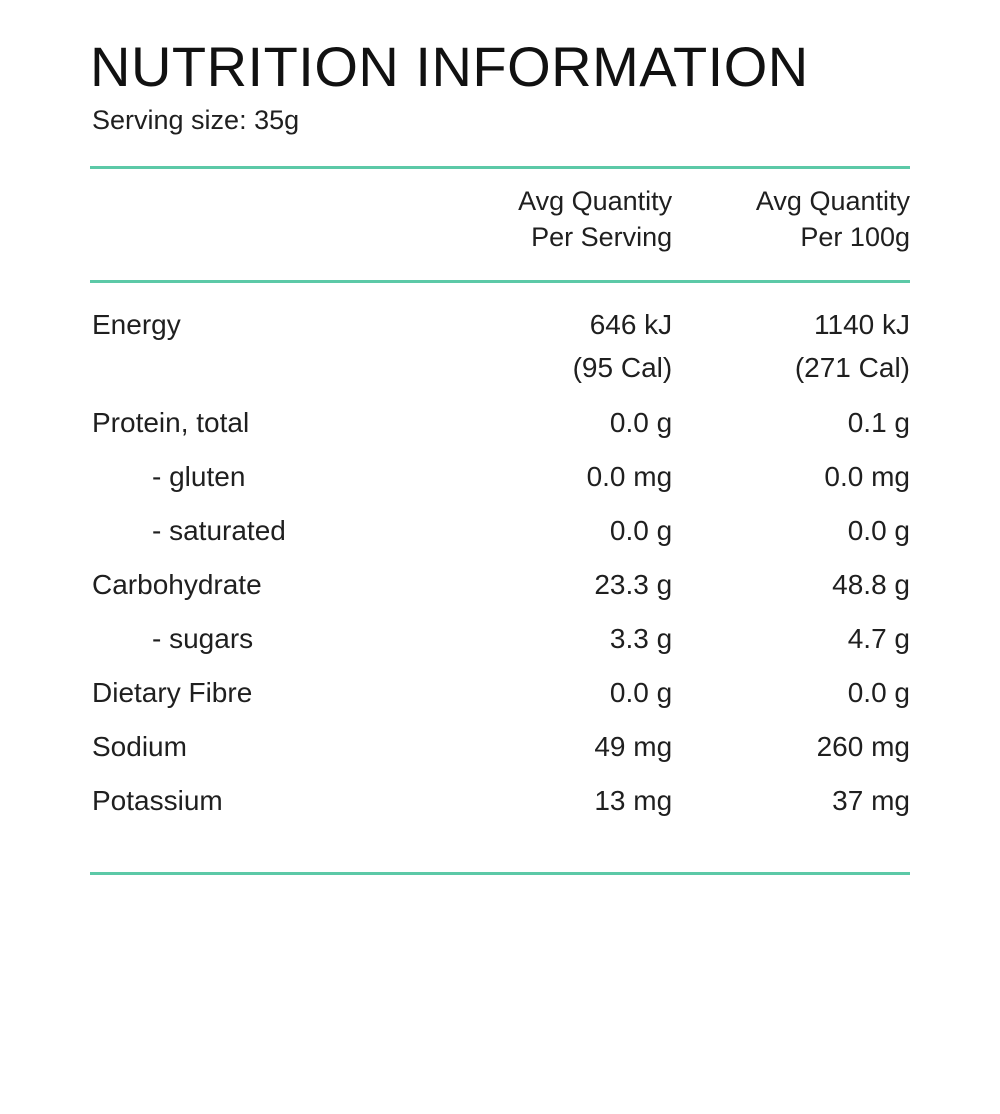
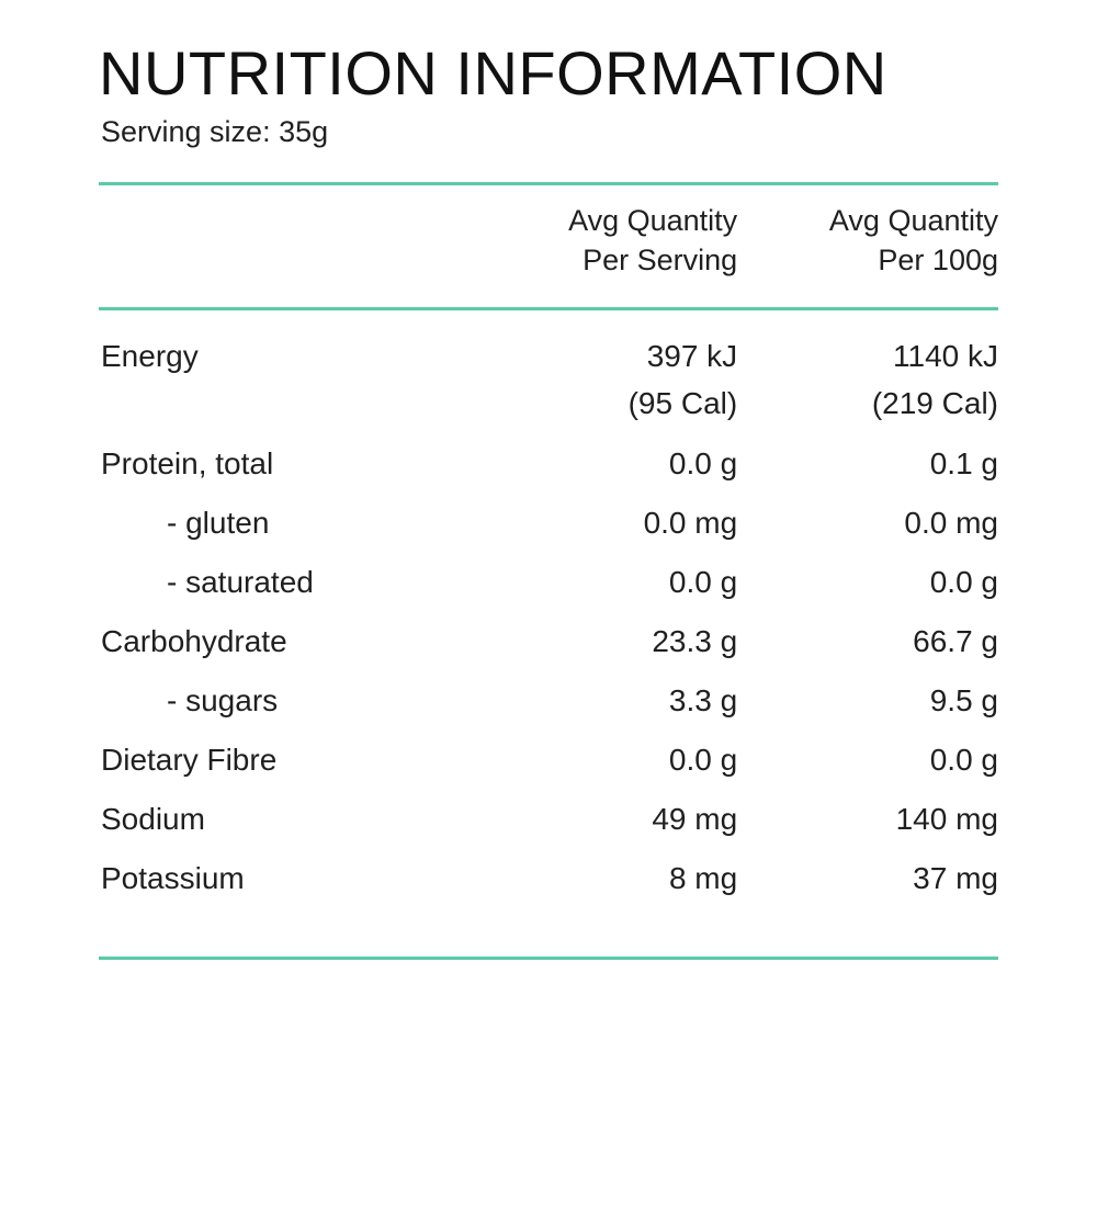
  NUTRITION INFORMATION
  Serving size: 35g
  	Avg Quantity Per Serving	Avg Quantity Per 100g
- Energy	646 kJ	1140 kJ
+ Energy	397 kJ	1140 kJ
- 	(95 Cal)	(271 Cal)
+ 	(95 Cal)	(219 Cal)
  Protein, total	0.0 g	0.1 g
  - gluten	0.0 mg	0.0 mg
  - saturated	0.0 g	0.0 g
- Carbohydrate	23.3 g	48.8 g
+ Carbohydrate	23.3 g	66.7 g
- - sugars	3.3 g	4.7 g
+ - sugars	3.3 g	9.5 g
  Dietary Fibre	0.0 g	0.0 g
- Sodium	49 mg	260 mg
+ Sodium	49 mg	140 mg
- Potassium	13 mg	37 mg
+ Potassium	8 mg	37 mg
